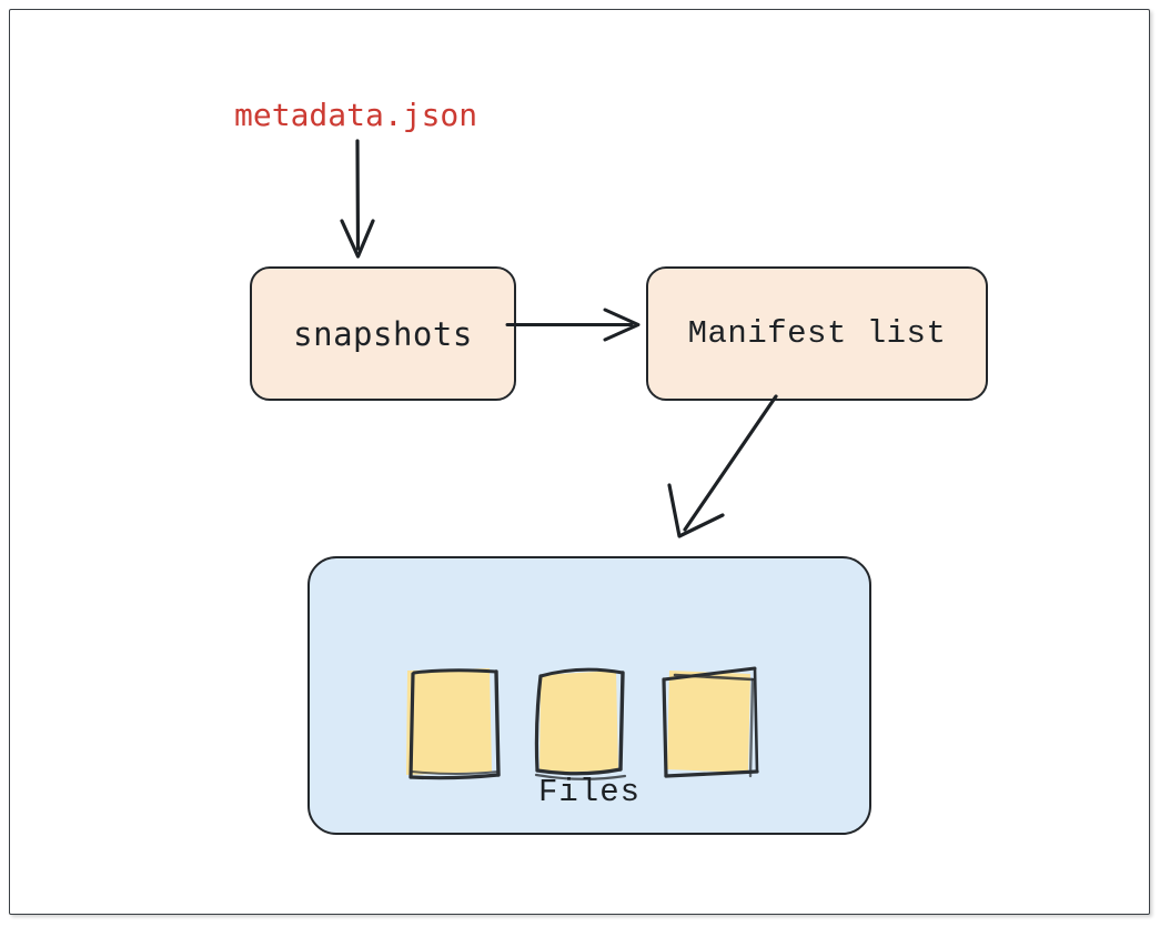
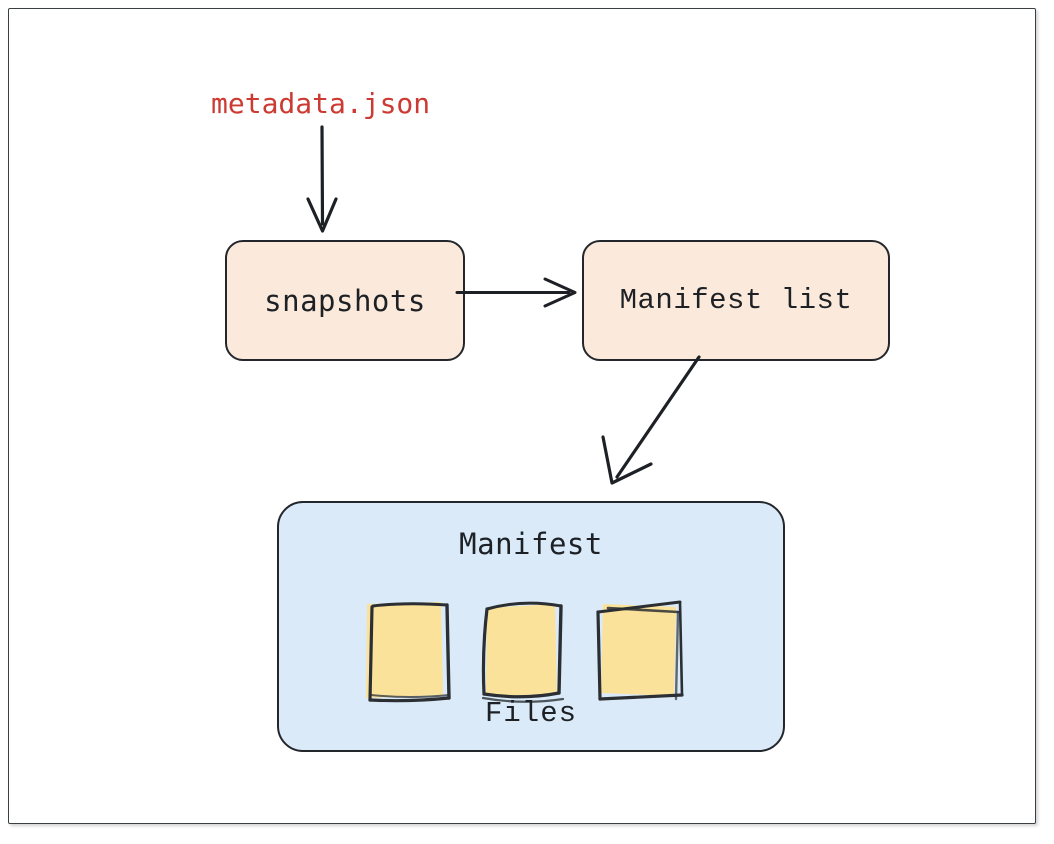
  metadata.json
  snapshots
  Manifest list
+ Manifest
  Files
